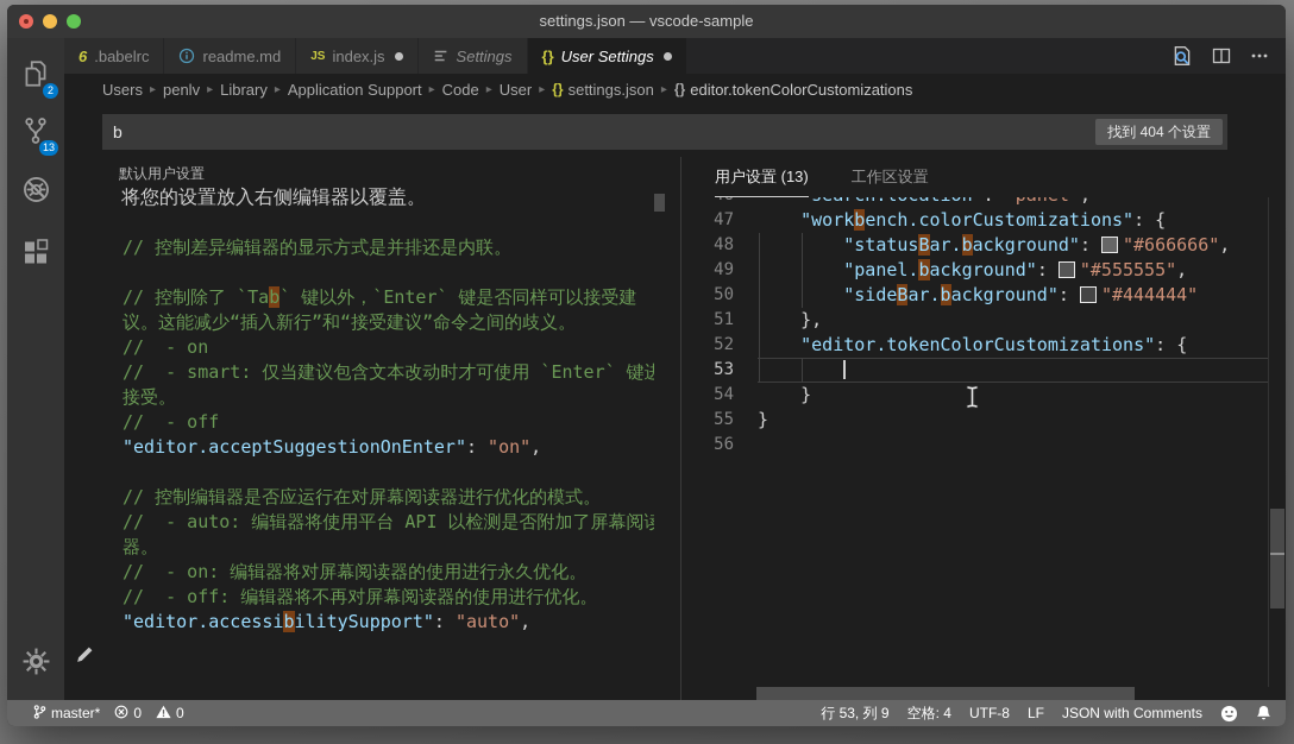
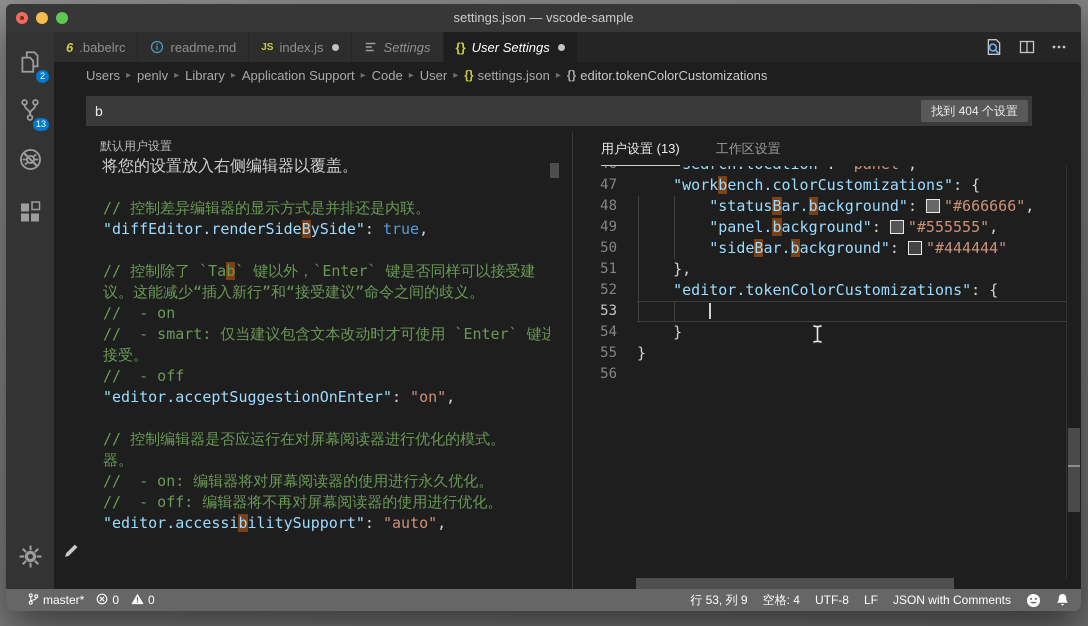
  settings.json — vscode-sample
  2
  13
  6
  .babelrc
  readme.md
  JS
  index.js
  Settings
  {}
  User Settings
  Users
  ▸
  penlv
  ▸
  Library
  ▸
  Application Support
  ▸
  Code
  ▸
  User
  ▸
  {}
  settings.json
  ▸
  {}
  editor.tokenColorCustomizations
  b
  找到 404 个设置
  默认用户设置
  将您的设置放入右侧编辑器以覆盖。
  // 控制差异编辑器的显示方式是并排还是内联。
+ "diffEditor.renderSideBySide": true,
  // 控制除了 `Tab` 键以外，`Enter` 键是否同样可以接受建
  议。这能减少“插入新行”和“接受建议”命令之间的歧义。
  // - on
  // - smart: 仅当建议包含文本改动时才可使用 `Enter` 键进
  接受。
  // - off
  "editor.acceptSuggestionOnEnter": "on",
  // 控制编辑器是否应运行在对屏幕阅读器进行优化的模式。
- // - auto: 编辑器将使用平台 API 以检测是否附加了屏幕阅读
  器。
  // - on: 编辑器将对屏幕阅读器的使用进行永久优化。
  // - off: 编辑器将不再对屏幕阅读器的使用进行优化。
  "editor.accessibilitySupport": "auto",
  用户设置 (13)
  工作区设置
  47
  "workbench.colorCustomizations": {
  48
  "statusBar.background": "#666666",
  49
  "panel.background": "#555555",
  50
  "sideBar.background": "#444444"
  51
  },
  52
  "editor.tokenColorCustomizations": {
  53
  54
  }
  55
  }
  56
  master*
  0
  0
  行 53, 列 9
  空格: 4
  UTF-8
  LF
  JSON with Comments
